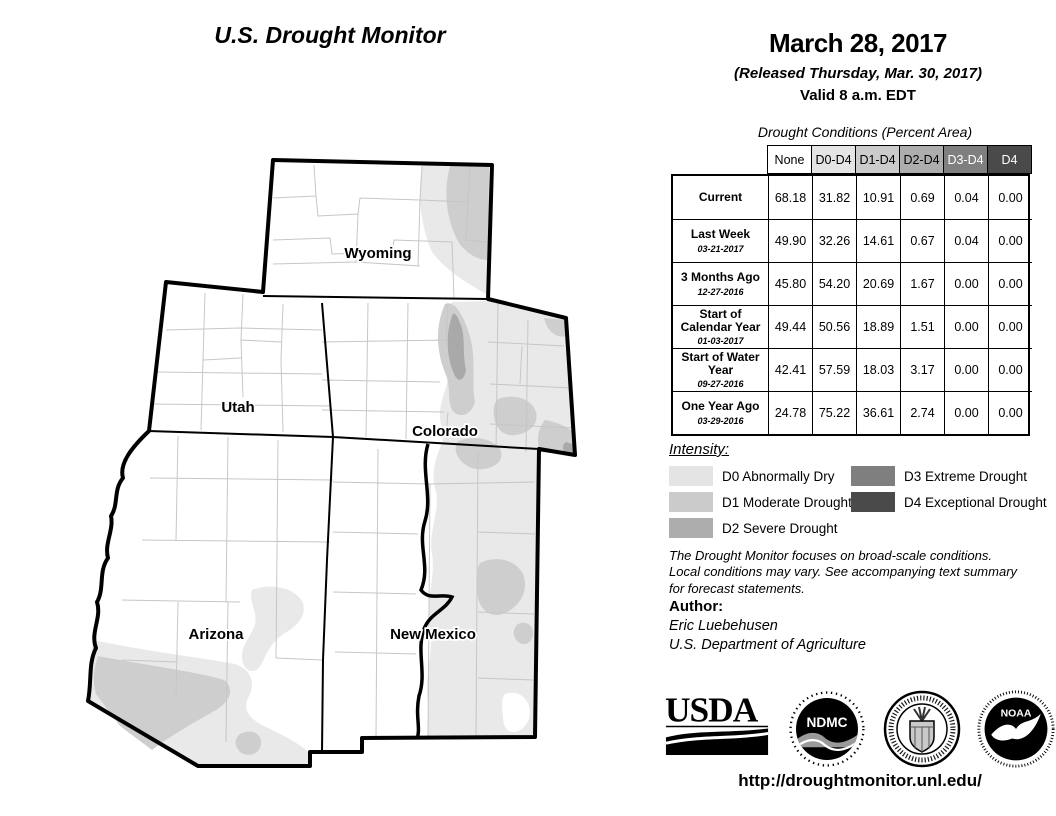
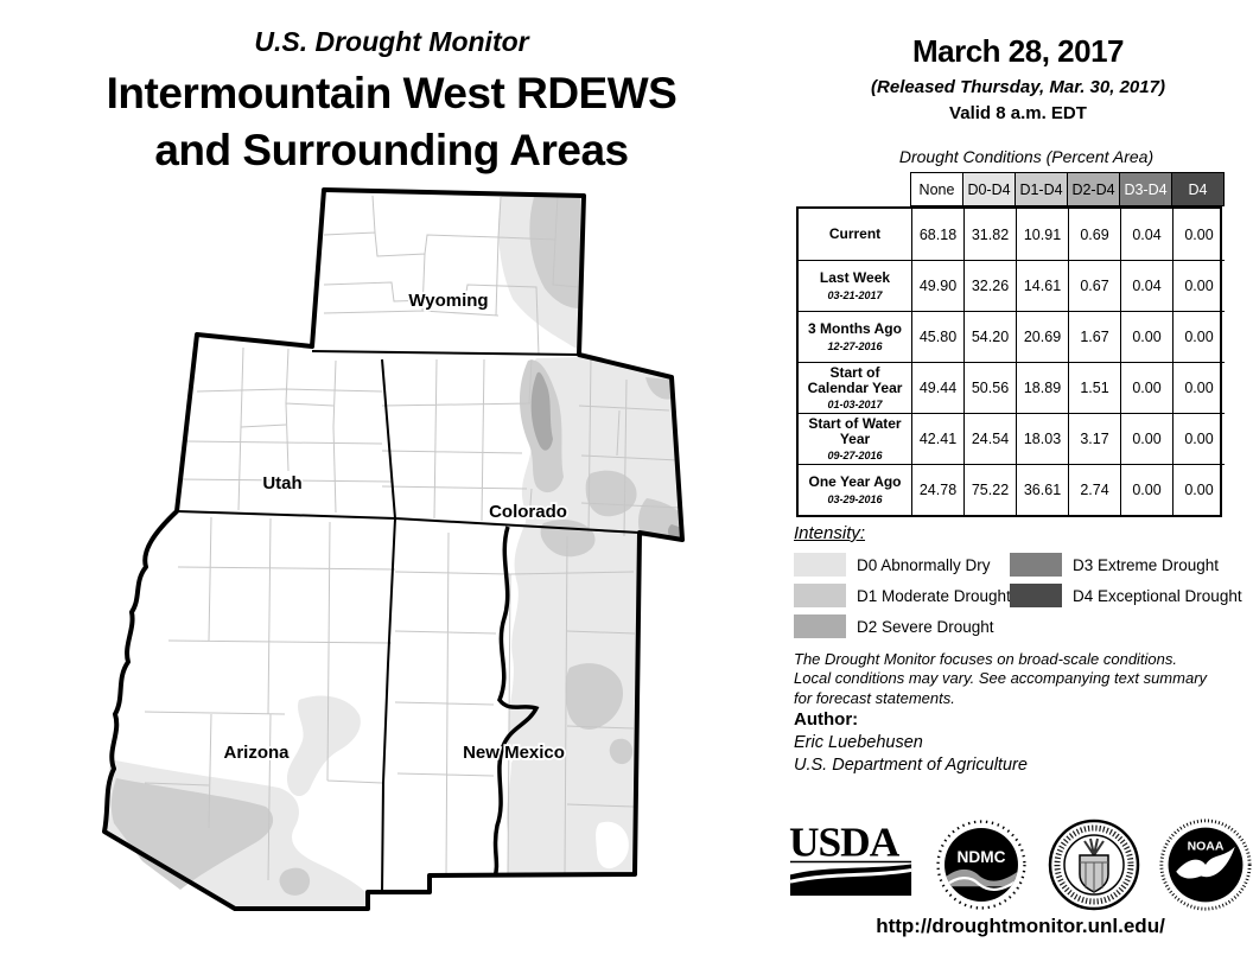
  Wyoming
  Utah
  Colorado
  Arizona
  New Mexico
  U.S. Drought Monitor
+ Intermountain West RDEWS
+ and Surrounding Areas
  March 28, 2017
  (Released Thursday, Mar. 30, 2017)
  Valid 8 a.m. EDT
  Drought Conditions (Percent Area)
  None
  D0-D4
  D1-D4
  D2-D4
  D3-D4
  D4
  Current
  68.18
  31.82
  10.91
  0.69
  0.04
  0.00
  Last Week
  03-21-2017
  49.90
  32.26
  14.61
  0.67
  0.04
  0.00
  3 Months Ago
  12-27-2016
  45.80
  54.20
  20.69
  1.67
  0.00
  0.00
  Start of Calendar Year
  01-03-2017
  49.44
  50.56
  18.89
  1.51
  0.00
  0.00
  Start of Water Year
  09-27-2016
  42.41
- 57.59
+ 24.54
  18.03
  3.17
  0.00
  0.00
  One Year Ago
  03-29-2016
  24.78
  75.22
  36.61
  2.74
  0.00
  0.00
  Intensity:
  D0 Abnormally Dry
  D1 Moderate Drought
  D2 Severe Drought
  D3 Extreme Drought
  D4 Exceptional Drought
  The Drought Monitor focuses on broad-scale conditions.
  Local conditions may vary. See accompanying text summary
  for forecast statements.
  Author:
  Eric Luebehusen
  U.S. Department of Agriculture
  USDA
  NDMC
  NOAA
  http://droughtmonitor.unl.edu/
